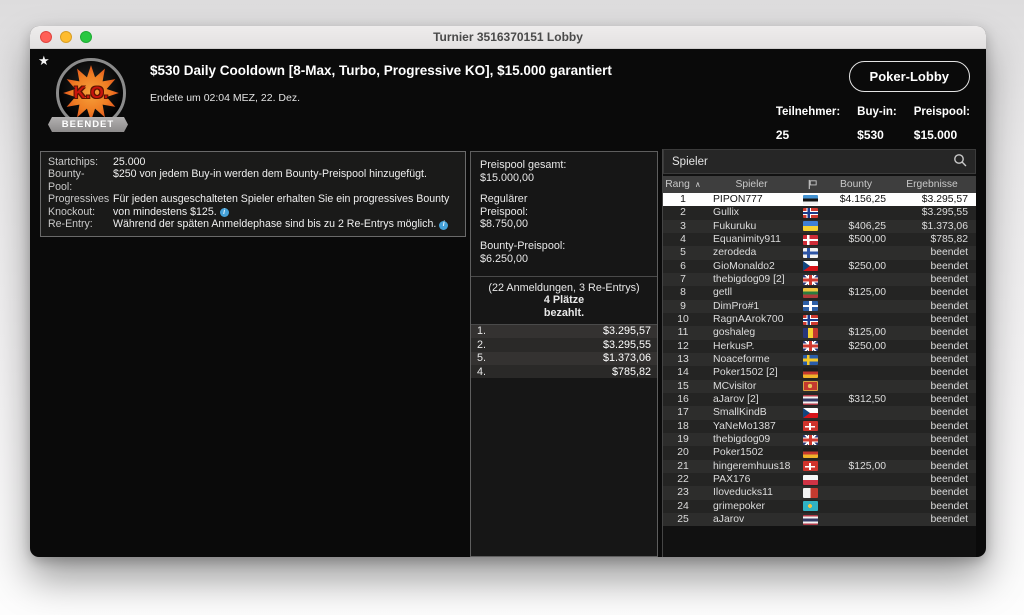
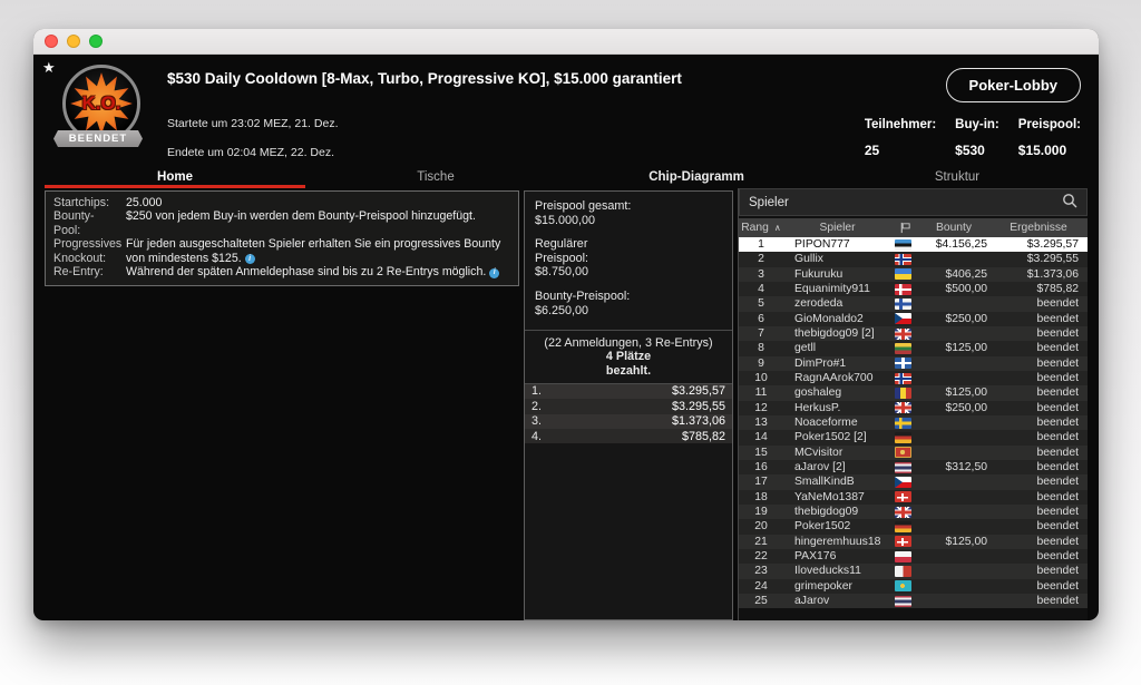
- Turnier 3516370151 Lobby
  ★
  K.O.
  BEENDET
  $530 Daily Cooldown [8-Max, Turbo, Progressive KO], $15.000 garantiert
+ Startete um 23:02 MEZ, 21. Dez.
  Endete um 02:04 MEZ, 22. Dez.
  Poker-Lobby
  Teilnehmer:
  25
  Buy-in:
  $530
  Preispool:
  $15.000
+ Home
+ Tische
+ Chip-Diagramm
+ Struktur
  Startchips:
  25.000
  Bounty-Pool:
  $250 von jedem Buy-in werden dem Bounty-Preispool hinzugefügt.
  Progressives Knockout:
  Für jeden ausgeschalteten Spieler erhalten Sie ein progressives Bounty von mindestens $125.
  Re-Entry:
  Während der späten Anmeldephase sind bis zu 2 Re-Entrys möglich.
  Preispool gesamt:
  $15.000,00
  Regulärer
  Preispool:
  $8.750,00
  Bounty-Preispool:
  $6.250,00
  (22 Anmeldungen, 3 Re-Entrys)
  4 Plätze
  bezahlt.
  1.
  $3.295,57
  2.
  $3.295,55
- 5.
+ 3.
  $1.373,06
  4.
  $785,82
  Spieler
  Rang ∧
  Spieler
  Bounty
  Ergebnisse
  1
  PIPON777
  $4.156,25
  $3.295,57
  2
  Gullix
  $3.295,55
  3
  Fukuruku
  $406,25
  $1.373,06
  4
  Equanimity911
  $500,00
  $785,82
  5
  zerodeda
  beendet
  6
  GioMonaldo2
  $250,00
  beendet
  7
  thebigdog09 [2]
  beendet
  8
  getll
  $125,00
  beendet
  9
  DimPro#1
  beendet
  10
  RagnAArok700
  beendet
  11
  goshaleg
  $125,00
  beendet
  12
  HerkusP.
  $250,00
  beendet
  13
  Noaceforme
  beendet
  14
  Poker1502 [2]
  beendet
  15
  MCvisitor
  beendet
  16
  aJarov [2]
  $312,50
  beendet
  17
  SmallKindB
  beendet
  18
  YaNeMo1387
  beendet
  19
  thebigdog09
  beendet
  20
  Poker1502
  beendet
  21
  hingeremhuus18
  $125,00
  beendet
  22
  PAX176
  beendet
  23
  Iloveducks11
  beendet
  24
  grimepoker
  beendet
  25
  aJarov
  beendet
